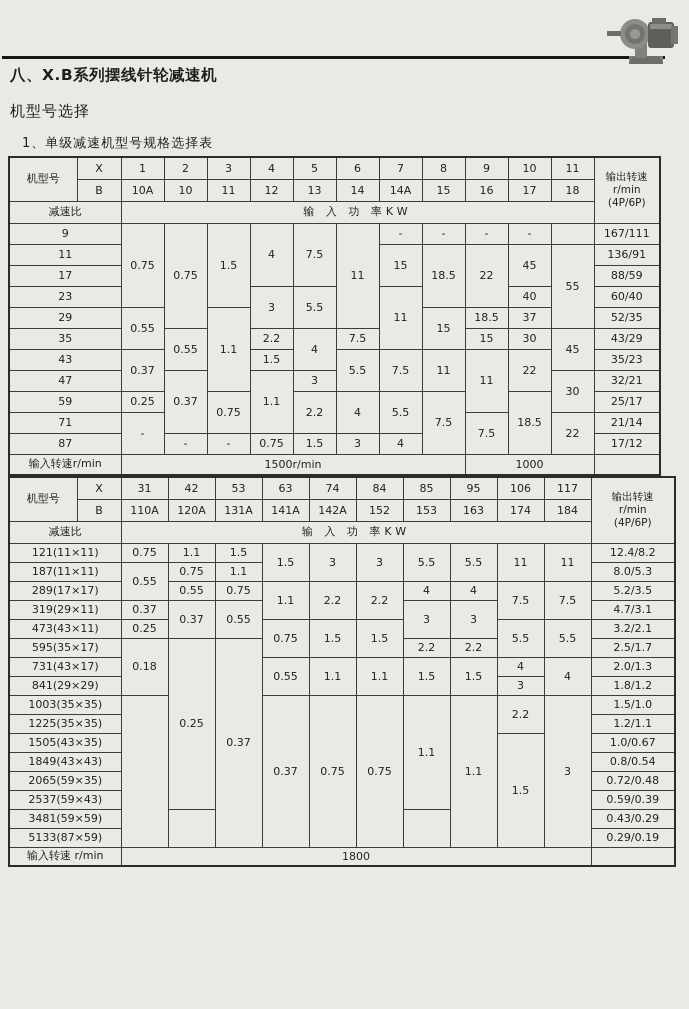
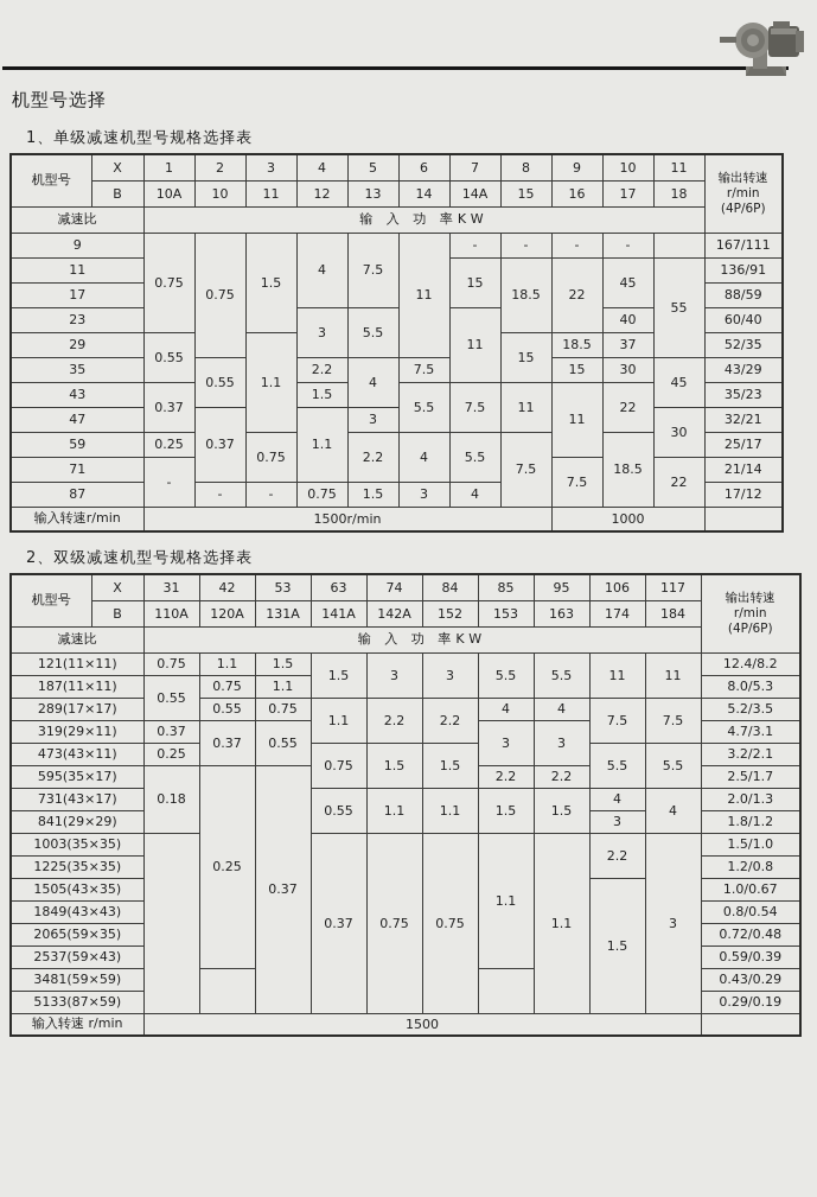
- 八、X.B系列摆线针轮减速机
  机型号选择
  1、单级减速机型号规格选择表
  机型号	X	1	2	3	4	5	6	7	8	9	10	11	输出转速r/min(4P/6P)
  B	10A	10	11	12	13	14	14A	15	16	17	18
  减速比	输 入 功 率KW
  9	0.75	0.75	1.5	4	7.5	11	-	-	-	-		167/111
  11	15	18.5	22	45	55	136/91
  17	88/59
  23	3	5.5	11	40	60/40
  29	0.55	1.1	15	18.5	37	52/35
  35	0.55	2.2	4	7.5	15	30	45	43/29
  43	0.37	1.5	5.5	7.5	11	11	22	35/23
  47	0.37	1.1	3	30	32/21
  59	0.25	0.75	2.2	4	5.5	7.5	18.5	25/17
  71	-	7.5	22	21/14
  87	-	-	0.75	1.5	3	4	17/12
  输入转速r/min	1500r/min	1000
+ 2、双级减速机型号规格选择表
  机型号	X	31	42	53	63	74	84	85	95	106	117	输出转速r/min(4P/6P)
  B	110A	120A	131A	141A	142A	152	153	163	174	184
  减速比	输 入 功 率KW
  121(11×11)	0.75	1.1	1.5	1.5	3	3	5.5	5.5	11	11	12.4/8.2
  187(11×11)	0.55	0.75	1.1	8.0/5.3
  289(17×17)	0.55	0.75	1.1	2.2	2.2	4	4	7.5	7.5	5.2/3.5
  319(29×11)	0.37	0.37	0.55	3	3	4.7/3.1
  473(43×11)	0.25	0.75	1.5	1.5	5.5	5.5	3.2/2.1
  595(35×17)	0.18	0.25	0.37	2.2	2.2	2.5/1.7
  731(43×17)	0.55	1.1	1.1	1.5	1.5	4	4	2.0/1.3
  841(29×29)	3	1.8/1.2
  1003(35×35)		0.37	0.75	0.75	1.1	1.1	2.2	3	1.5/1.0
- 1225(35×35)	1.2/1.1
+ 1225(35×35)	1.2/0.8
  1505(43×35)	1.5	1.0/0.67
  1849(43×43)	0.8/0.54
  2065(59×35)	0.72/0.48
  2537(59×43)	0.59/0.39
  3481(59×59)			0.43/0.29
  5133(87×59)	0.29/0.19
- 输入转速 r/min	1800
+ 输入转速 r/min	1500
